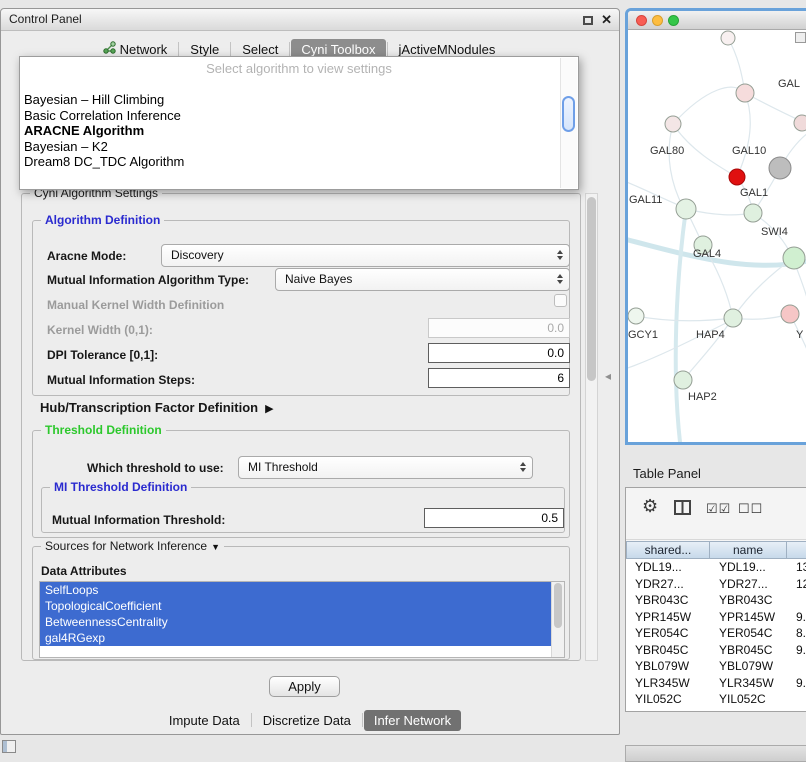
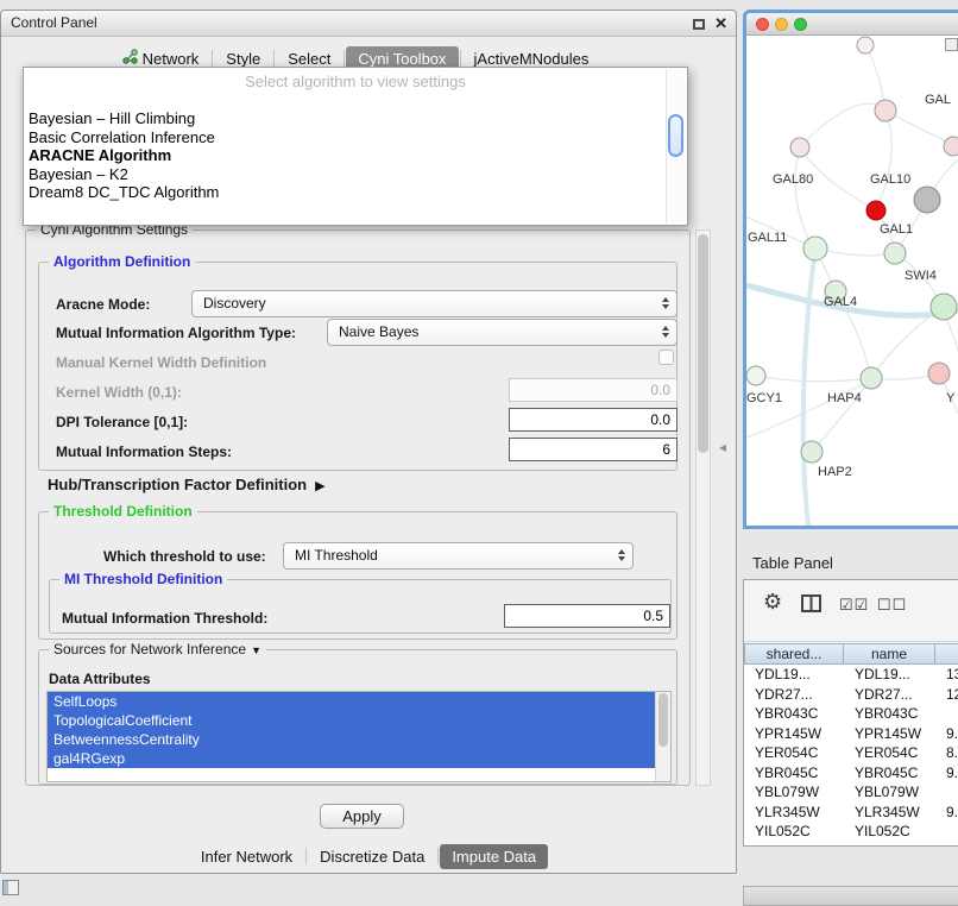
  Control Panel
  ✕
  Network
  Style
  Select
  Cyni Toolbox
  jActiveMNodules
  Cyni Algorithm Settings
  Algorithm Definition
  Aracne Mode:
  Discovery
  Mutual Information Algorithm Type:
  Naive Bayes
  Manual Kernel Width Definition
  Kernel Width (0,1):
  0.0
  DPI Tolerance [0,1]:
  0.0
  Mutual Information Steps:
  6
  Hub/Transcription Factor Definition
  ▶
  Threshold Definition
  Which threshold to use:
  MI Threshold
  MI Threshold Definition
  Mutual Information Threshold:
  0.5
  Sources for Network Inference ▼
  Data Attributes
  SelfLoops
  TopologicalCoefficient
  BetweennessCentrality
  gal4RGexp
  ◂
  Apply
- Impute Data
+ Infer Network
  Discretize Data
- Infer Network
+ Impute Data
  Select algorithm to view settings
  Bayesian – Hill Climbing
  Basic Correlation Inference
  ARACNE Algorithm
  Bayesian – K2
  Dream8 DC_TDC Algorithm
  GAL80
  GAL10
  GAL11
  GAL1
  SWI4
  GAL4
  GCY1
  HAP4
  HAP2
  GAL
  Y
  Table Panel
  ⚙
  ☑☑
  ☐☐
  shared...
  name
  YDL19...
  YDL19...
  YDR27...
  YDR27...
  YBR043C
  YBR043C
  YPR145W
  YPR145W
  9.
  YER054C
  YER054C
  8.
  YBR045C
  YBR045C
  9.
  YBL079W
  YBL079W
  YLR345W
  YLR345W
  9.
  YIL052C
  YIL052C
